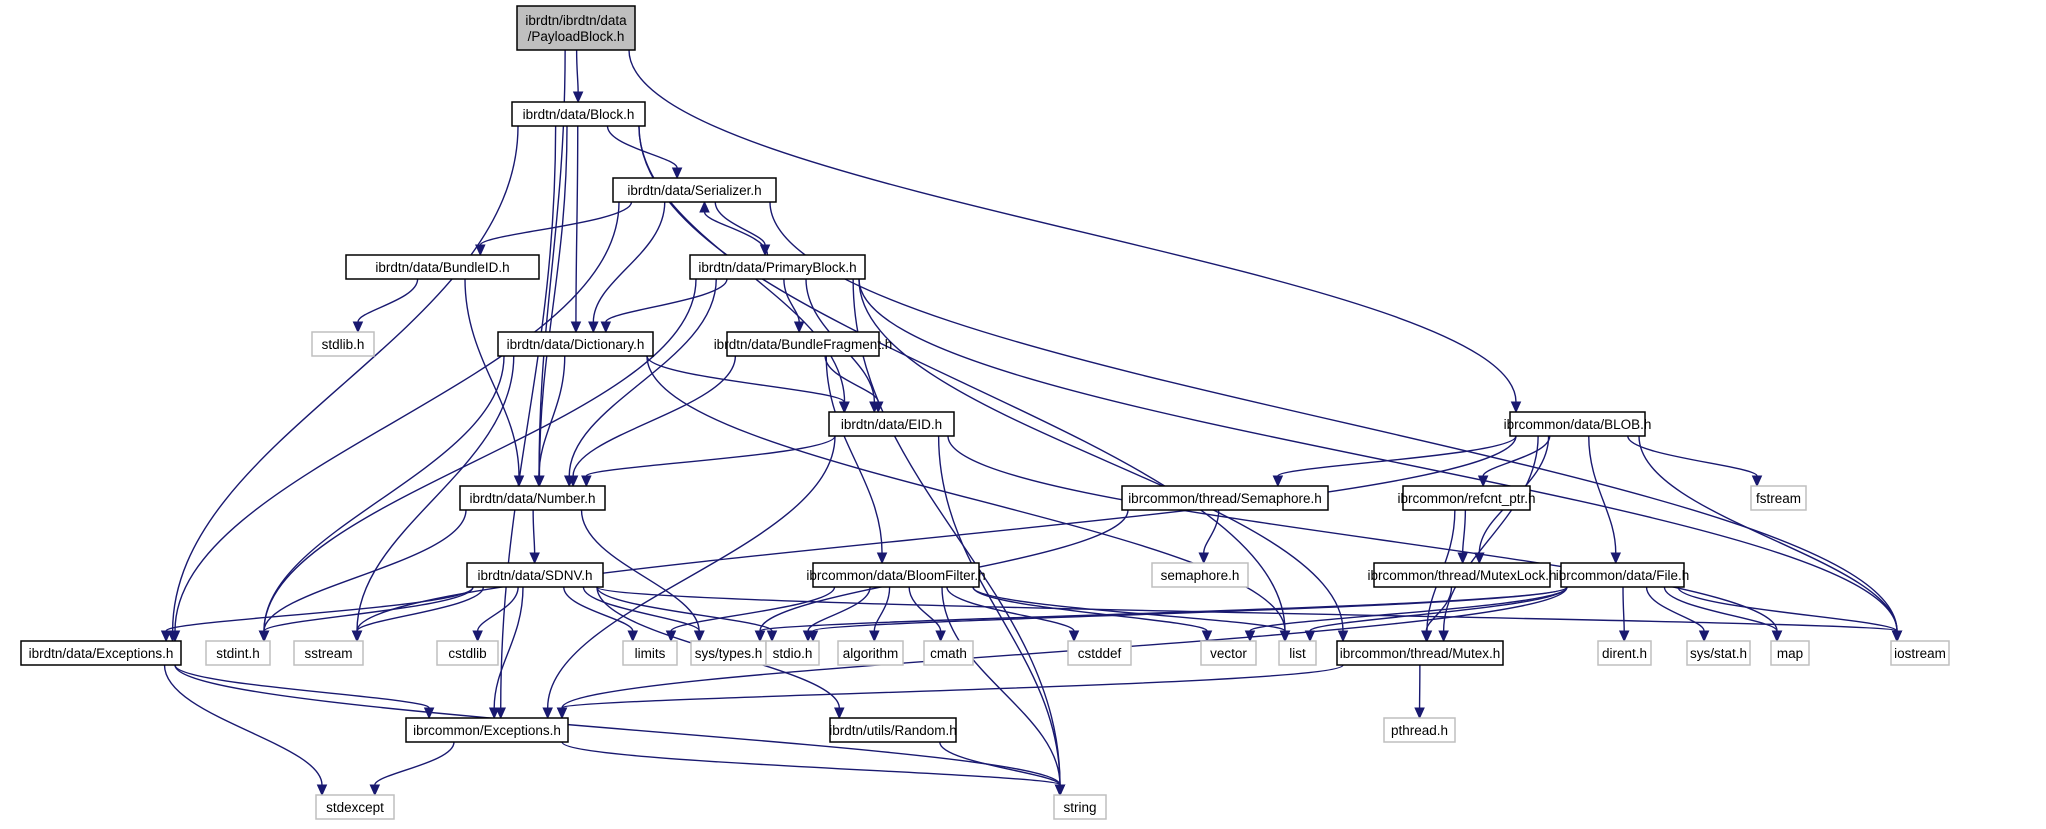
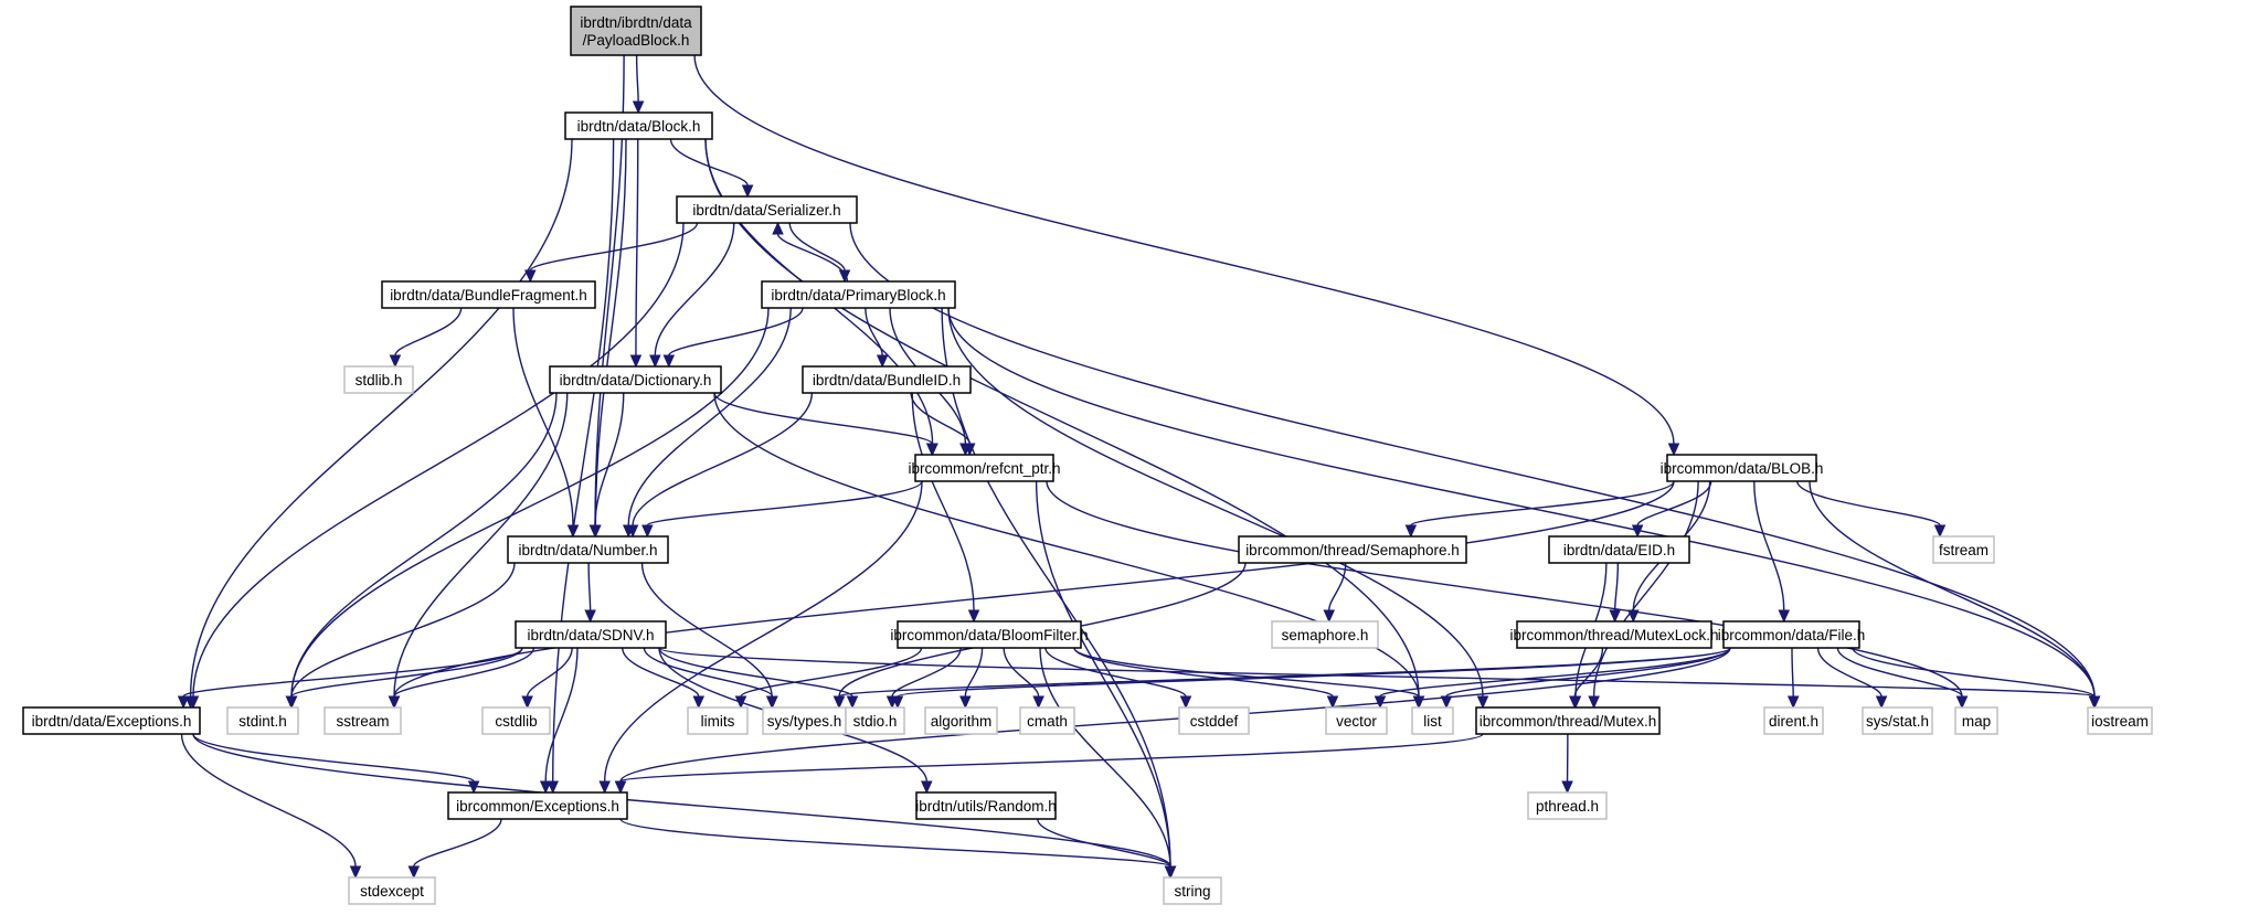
  ibrdtn/ibrdtn/data
  /PayloadBlock.h
  ibrdtn/data/Block.h
  ibrdtn/data/Serializer.h
- ibrdtn/data/BundleID.h
+ ibrdtn/data/BundleFragment.h
  ibrdtn/data/PrimaryBlock.h
  stdlib.h
  ibrdtn/data/Dictionary.h
- ibrdtn/data/BundleFragment.h
+ ibrdtn/data/BundleID.h
- ibrdtn/data/EID.h
+ ibrcommon/refcnt_ptr.h
  ibrcommon/data/BLOB.h
  ibrdtn/data/Number.h
  ibrcommon/thread/Semaphore.h
- ibrcommon/refcnt_ptr.h
+ ibrdtn/data/EID.h
  fstream
  semaphore.h
  ibrdtn/data/SDNV.h
  ibrcommon/data/BloomFilter.h
  ibrcommon/thread/MutexLock.h
  ibrcommon/data/File.h
  ibrdtn/data/Exceptions.h
  stdint.h
  sstream
  cstdlib
  limits
  sys/types.h
  stdio.h
  algorithm
  cmath
  cstddef
  vector
  list
  ibrcommon/thread/Mutex.h
  dirent.h
  sys/stat.h
  map
  iostream
  ibrcommon/Exceptions.h
  ibrdtn/utils/Random.h
  pthread.h
  stdexcept
  string
